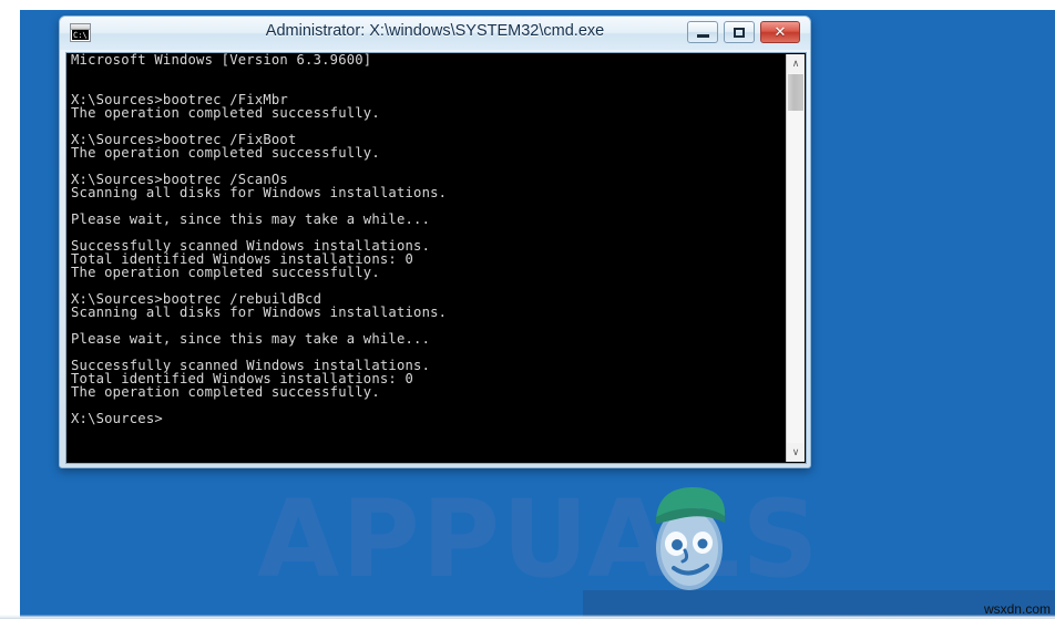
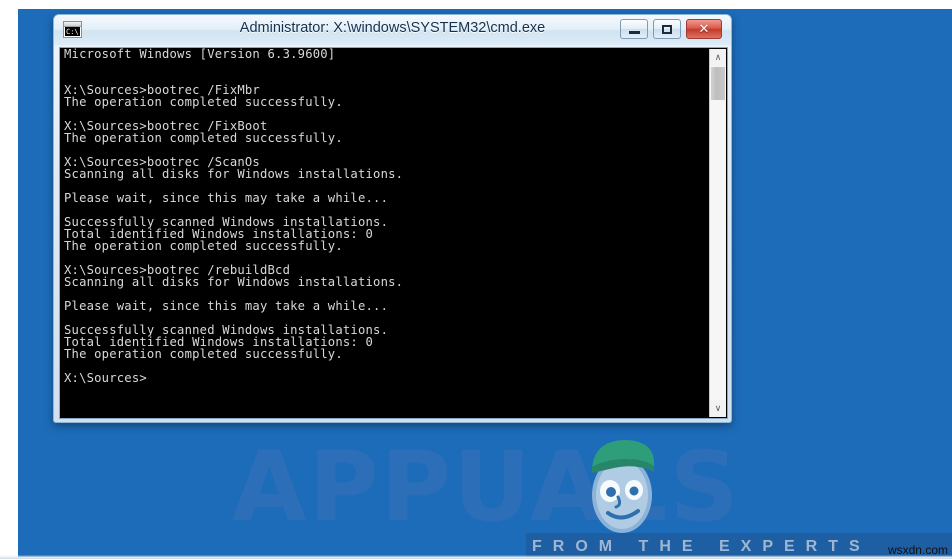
  APPUAS
+ FROM THE EXPERTS
  wsxdn.com
  C:\
  Administrator: X:\windows\SYSTEM32\cmd.exe
  ✕
  Microsoft Windows [Version 6.3.9600]
  X:\Sources>bootrec /FixMbr
  The operation completed successfully.
  X:\Sources>bootrec /FixBoot
  The operation completed successfully.
  X:\Sources>bootrec /ScanOs
  Scanning all disks for Windows installations.
  Please wait, since this may take a while...
  Successfully scanned Windows installations.
  Total identified Windows installations: 0
  The operation completed successfully.
  X:\Sources>bootrec /rebuildBcd
  Scanning all disks for Windows installations.
  Please wait, since this may take a while...
  Successfully scanned Windows installations.
  Total identified Windows installations: 0
  The operation completed successfully.
  X:\Sources>
  ∧
  ∨
